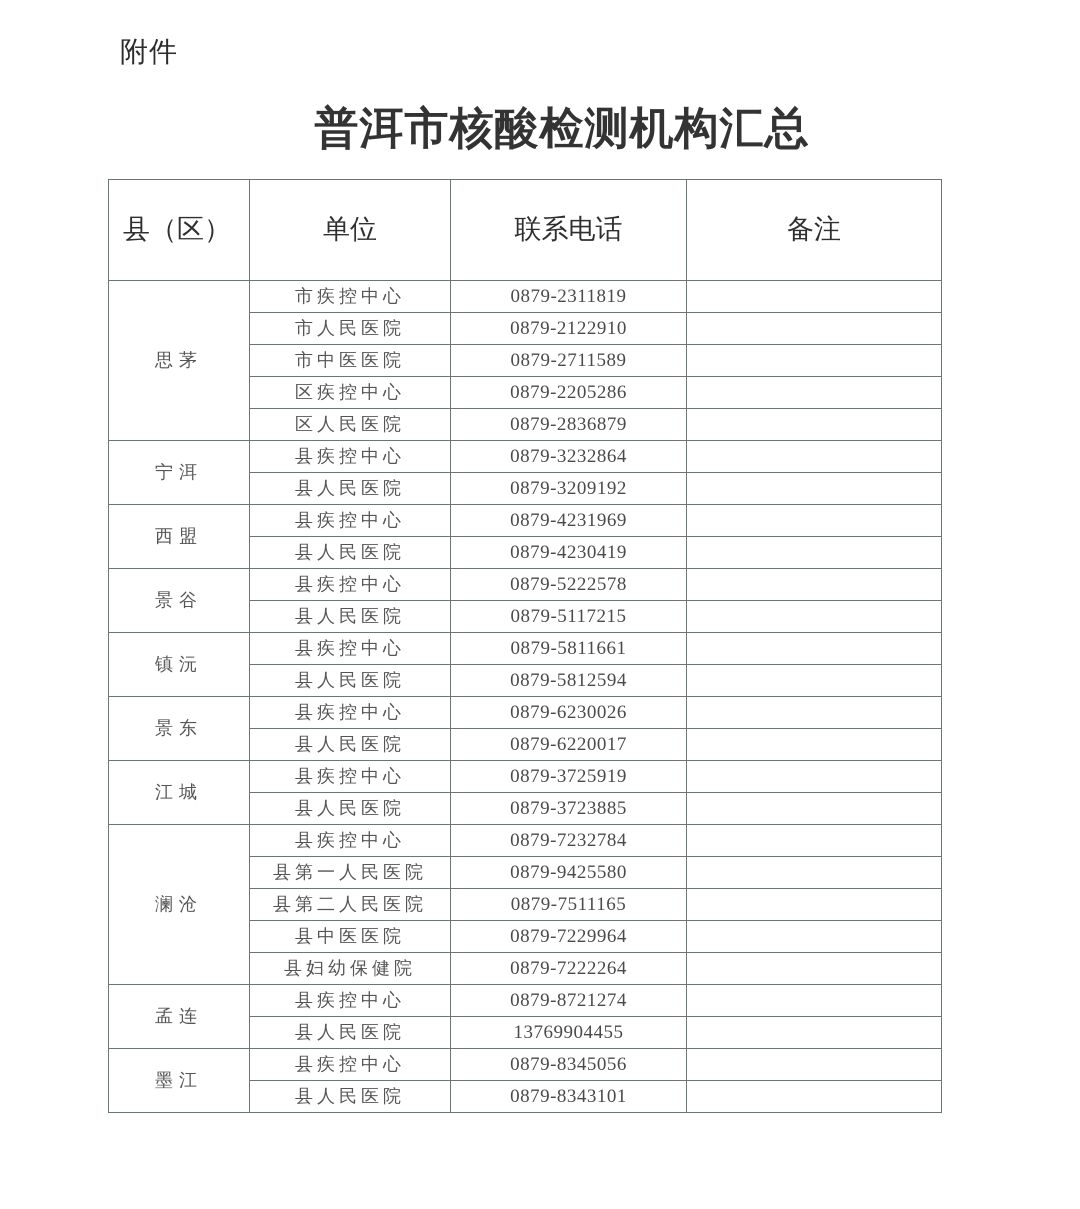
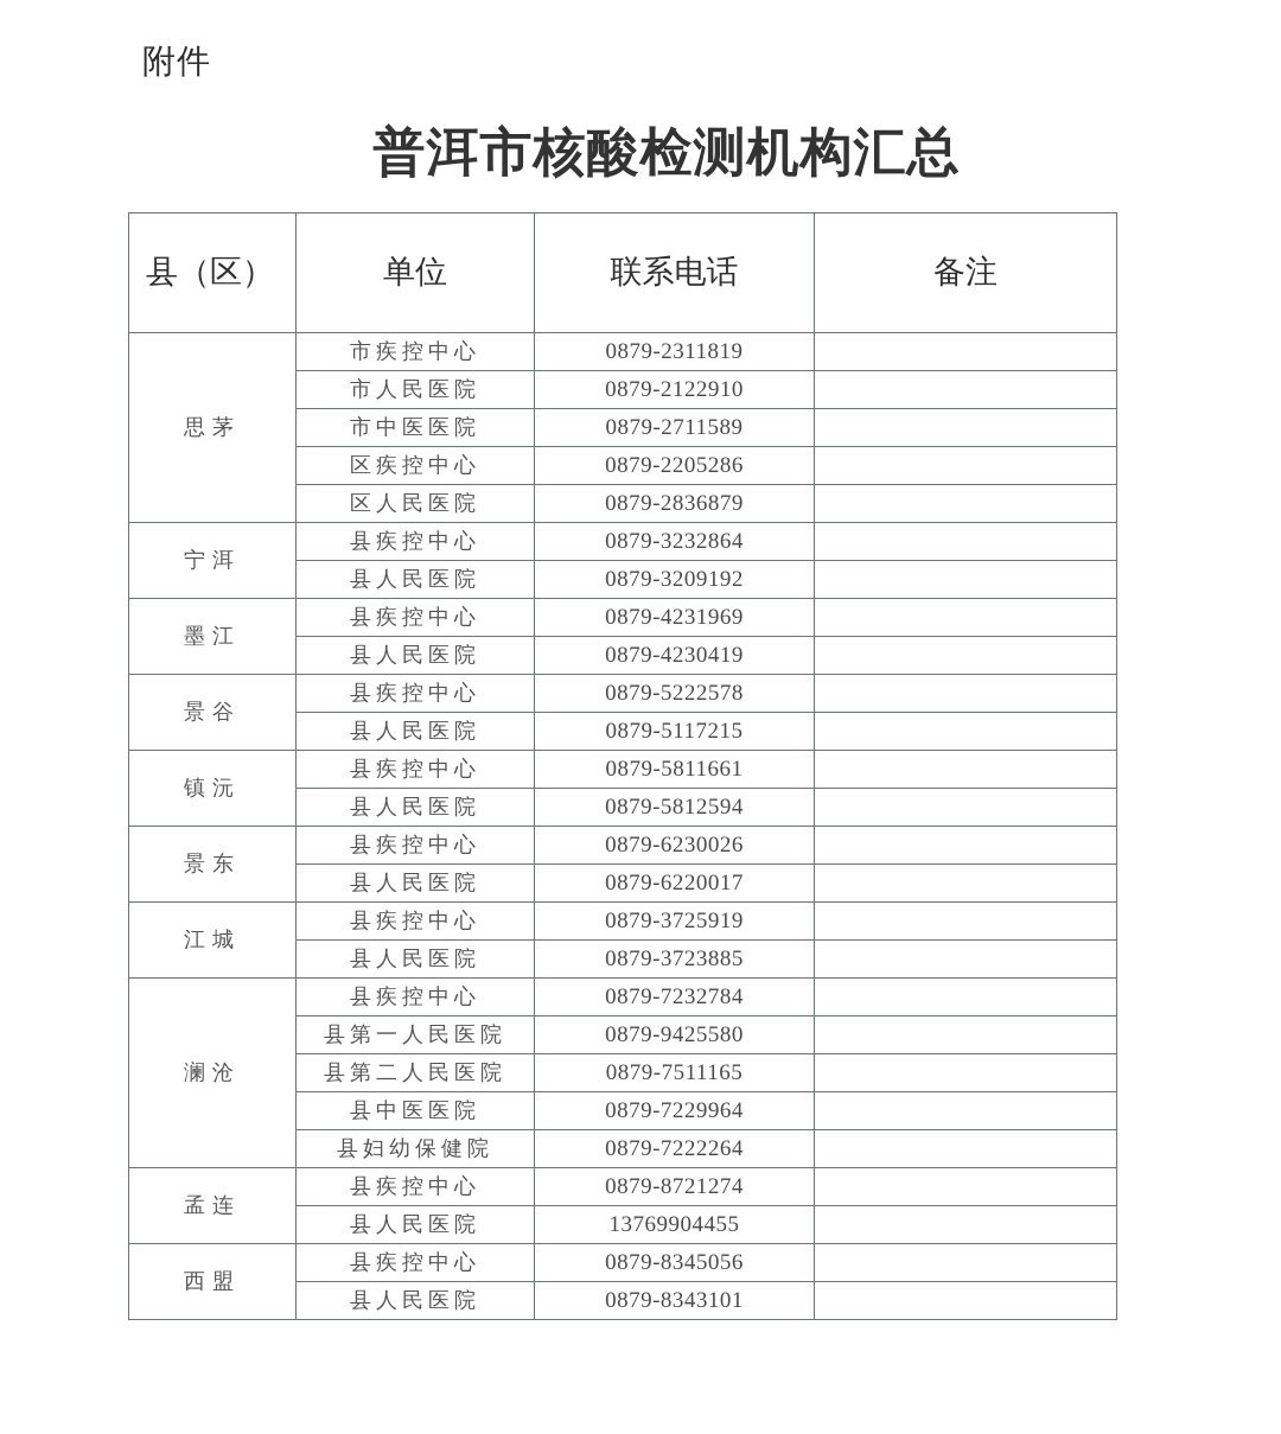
  附件
  普洱市核酸检测机构汇总
  县（区）	单位	联系电话	备注
  思茅	市疾控中心	0879-2311819
  市人民医院	0879-2122910
  市中医医院	0879-2711589
  区疾控中心	0879-2205286
  区人民医院	0879-2836879
  宁洱	县疾控中心	0879-3232864
  县人民医院	0879-3209192
- 西盟	县疾控中心	0879-4231969
+ 墨江	县疾控中心	0879-4231969
  县人民医院	0879-4230419
  景谷	县疾控中心	0879-5222578
  县人民医院	0879-5117215
  镇沅	县疾控中心	0879-5811661
  县人民医院	0879-5812594
  景东	县疾控中心	0879-6230026
  县人民医院	0879-6220017
  江城	县疾控中心	0879-3725919
  县人民医院	0879-3723885
  澜沧	县疾控中心	0879-7232784
  县第一人民医院	0879-9425580
  县第二人民医院	0879-7511165
  县中医医院	0879-7229964
  县妇幼保健院	0879-7222264
  孟连	县疾控中心	0879-8721274
  县人民医院	13769904455
- 墨江	县疾控中心	0879-8345056
+ 西盟	县疾控中心	0879-8345056
  县人民医院	0879-8343101
